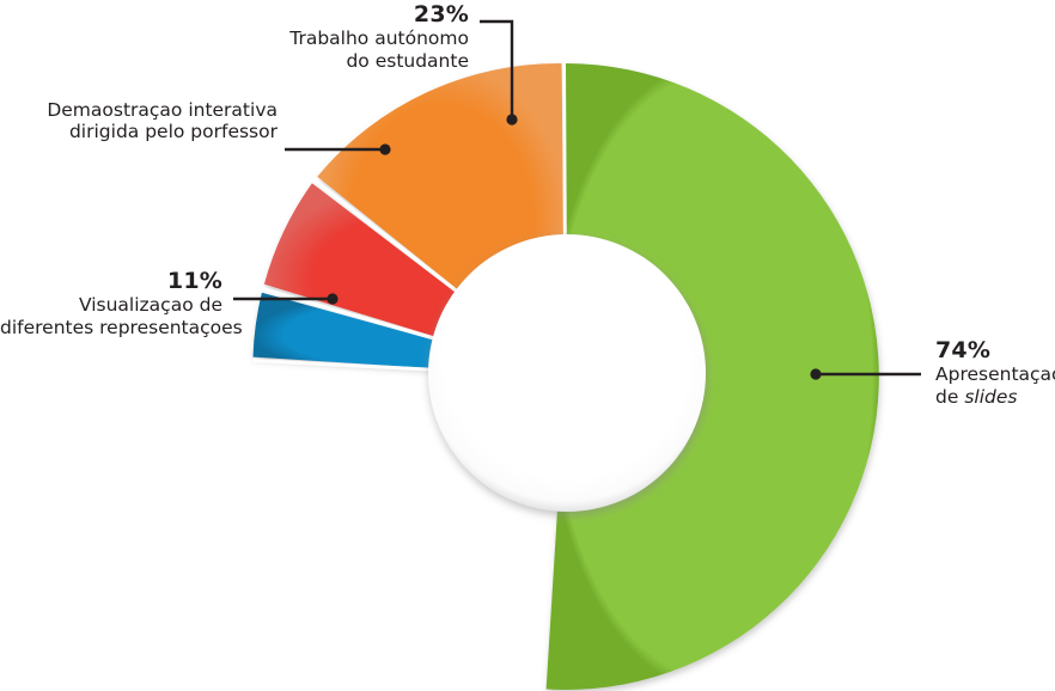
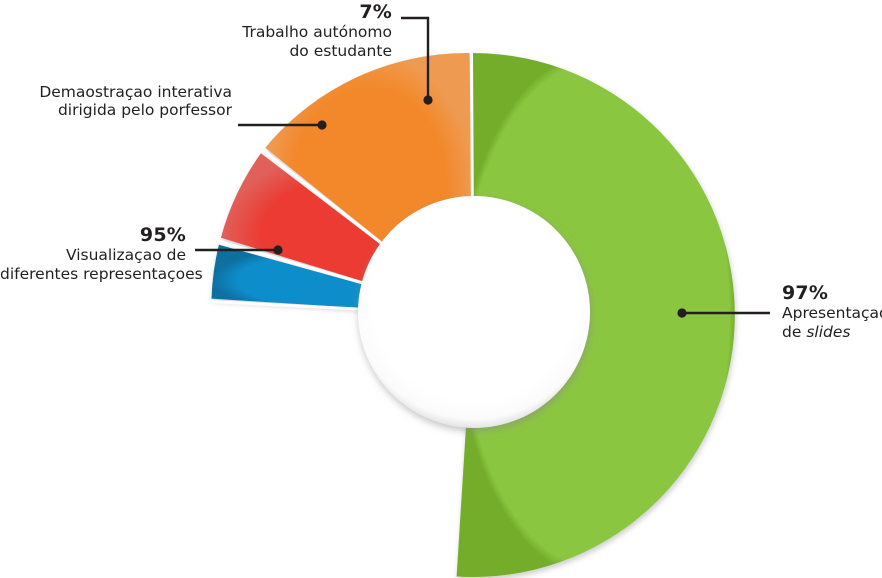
- 23%
+ 7%
  Trabalho autónomo
  do estudante
  Demaostraçao interativa
  dirigida pelo porfessor
- 11%
+ 95%
  Visualizaçao de
  diferentes representaçoes
- 74%
+ 97%
  Apresentaça
  de slides
